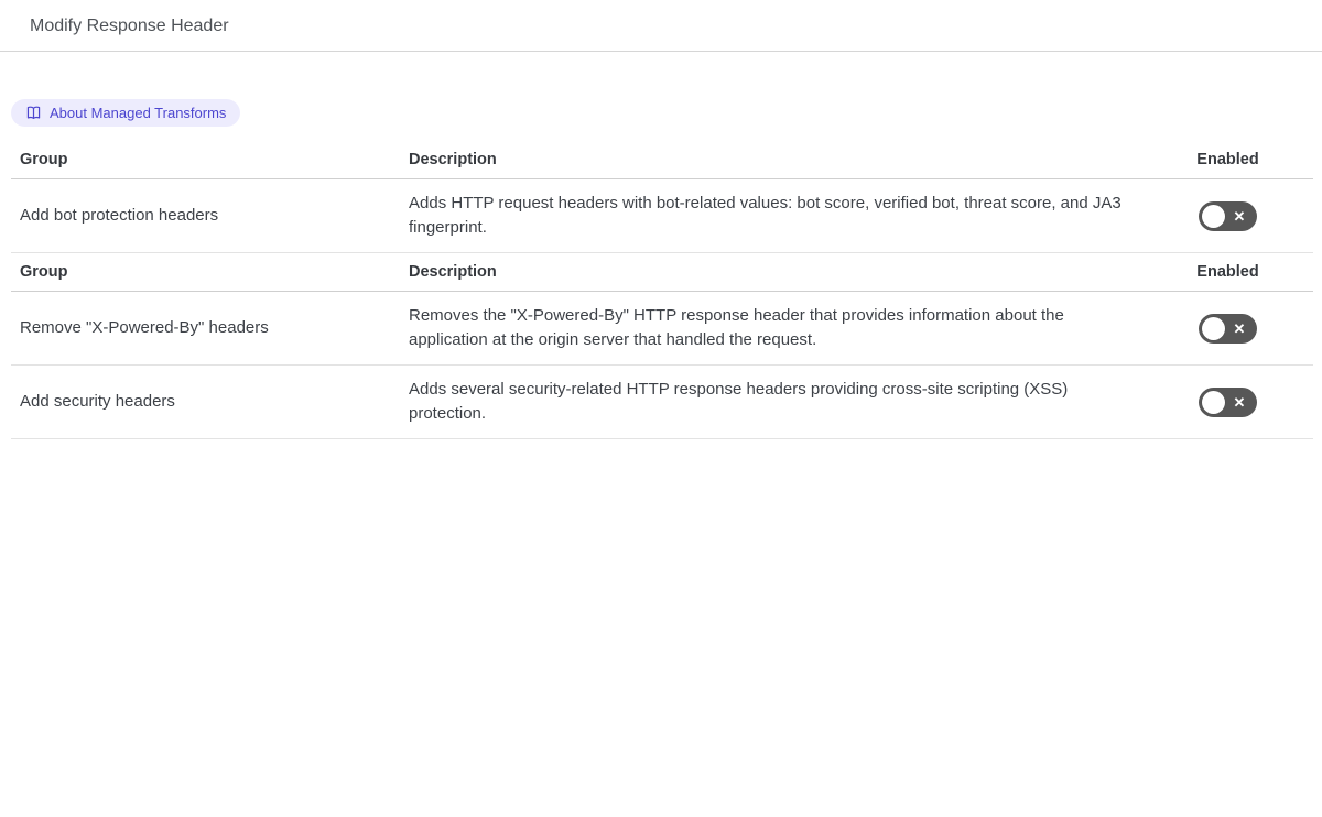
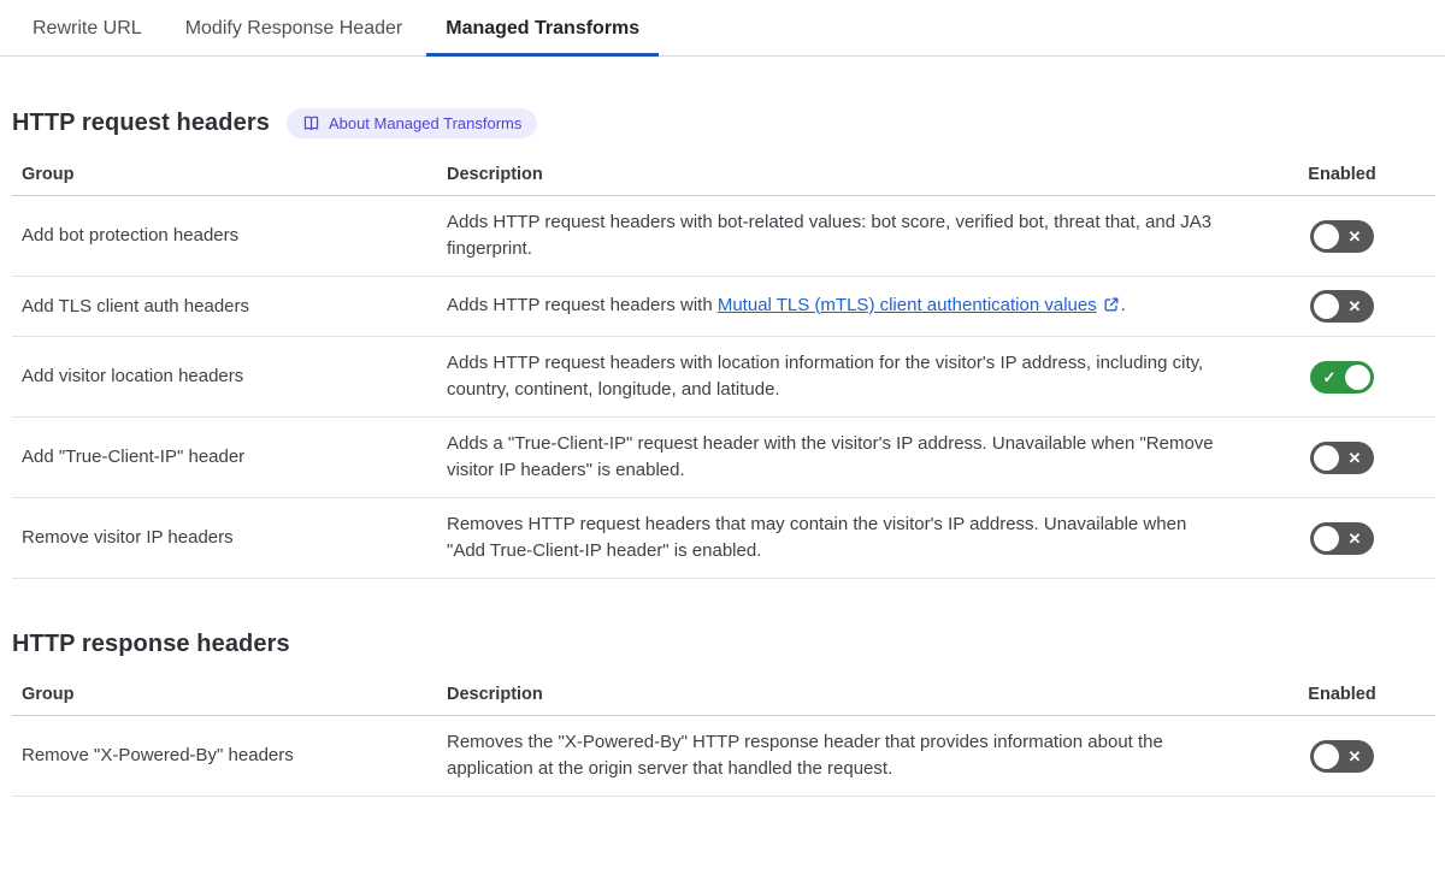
+ Rewrite URL
  Modify Response Header
+ Managed Transforms
+ HTTP request headers
  About Managed Transforms
  Group	Description	Enabled
- Add bot protection headers	Adds HTTP request headers with bot-related values: bot score, verified bot, threat score, and JA3 fingerprint.	✕
+ Add bot protection headers	Adds HTTP request headers with bot-related values: bot score, verified bot, threat that, and JA3 fingerprint.	✕
+ Add TLS client auth headers	Adds HTTP request headers with Mutual TLS (mTLS) client authentication values .	✕
+ Add visitor location headers	Adds HTTP request headers with location information for the visitor's IP address, including city, country, continent, longitude, and latitude.	✓
+ Add "True-Client-IP" header	Adds a "True-Client-IP" request header with the visitor's IP address. Unavailable when "Remove visitor IP headers" is enabled.	✕
+ Remove visitor IP headers	Removes HTTP request headers that may contain the visitor's IP address. Unavailable when "Add True-Client-IP header" is enabled.	✕
+ HTTP response headers
  Group	Description	Enabled
  Remove "X-Powered-By" headers	Removes the "X-Powered-By" HTTP response header that provides information about the application at the origin server that handled the request.	✕
- Add security headers	Adds several security-related HTTP response headers providing cross-site scripting (XSS) protection.	✕
